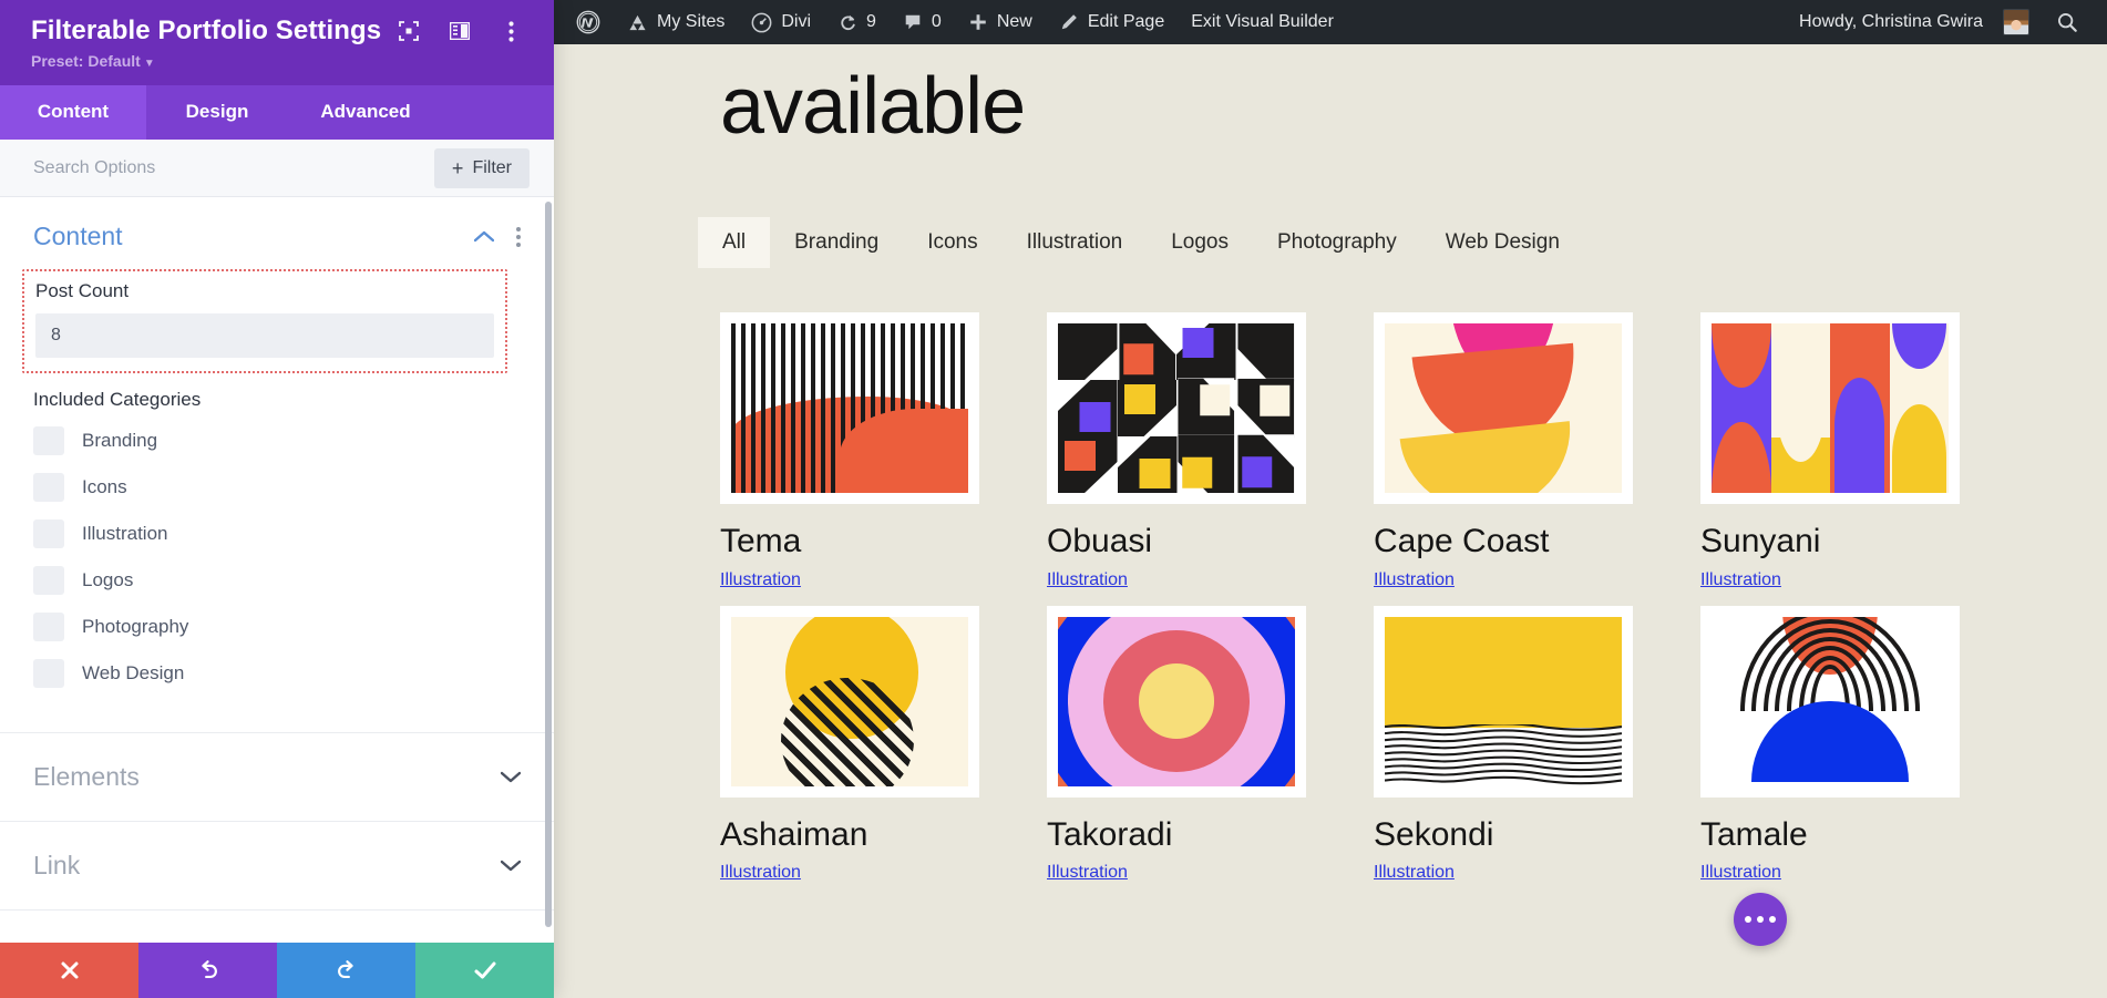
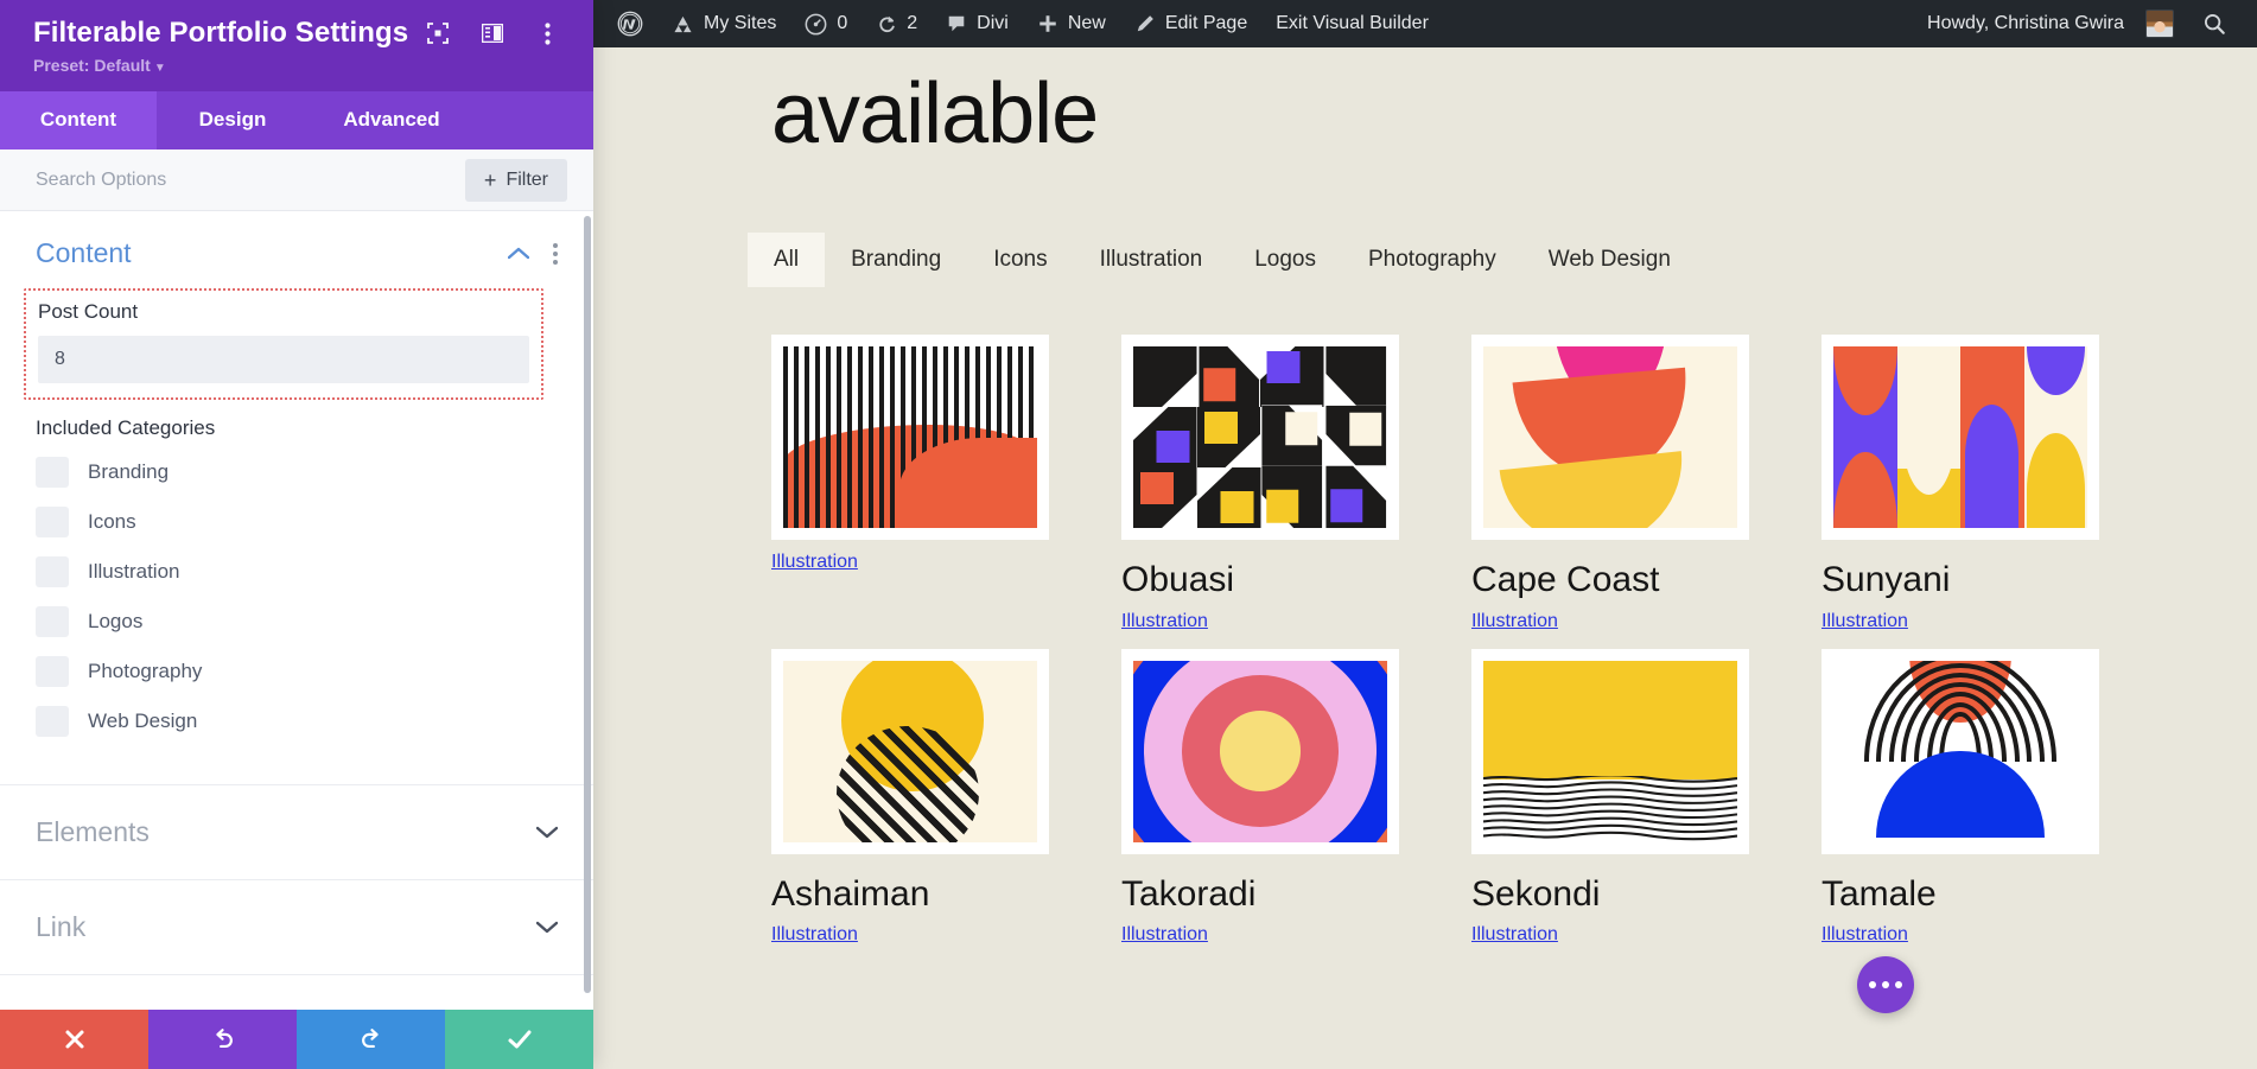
  Filterable Portfolio Settings
  Preset: Default ▼
  Content
  Design
  Advanced
  Search Options
  +
  Filter
  Content
  Post Count
  8
  Included Categories
  Branding
  Icons
  Illustration
  Logos
  Photography
  Web Design
  Elements
  Link
  My Sites
- Divi
+ 0
- 9
+ 2
- 0
+ Divi
  New
  Edit Page
  Exit Visual Builder
  Howdy, Christina Gwira
  available
  All
  Branding
  Icons
  Illustration
  Logos
  Photography
  Web Design
- Tema
  Illustration
  Obuasi
  Illustration
  Cape Coast
  Illustration
  Sunyani
  Illustration
  Ashaiman
  Illustration
  Takoradi
  Illustration
  Sekondi
  Illustration
  Tamale
  Illustration
